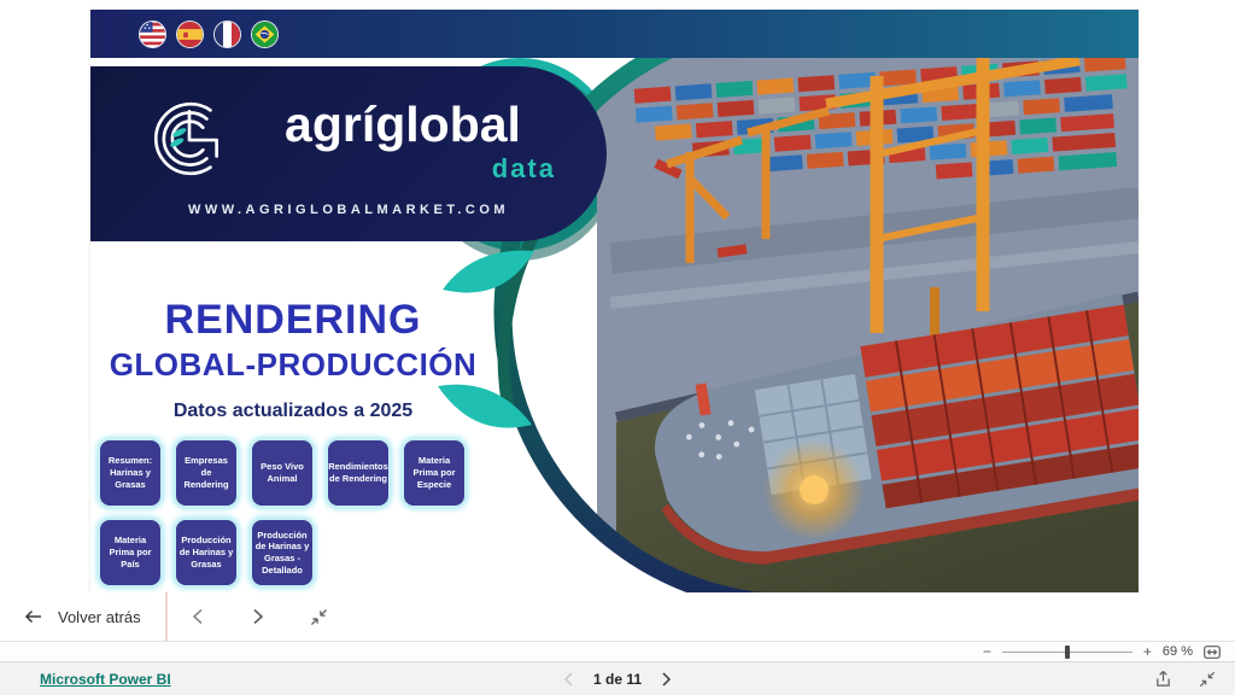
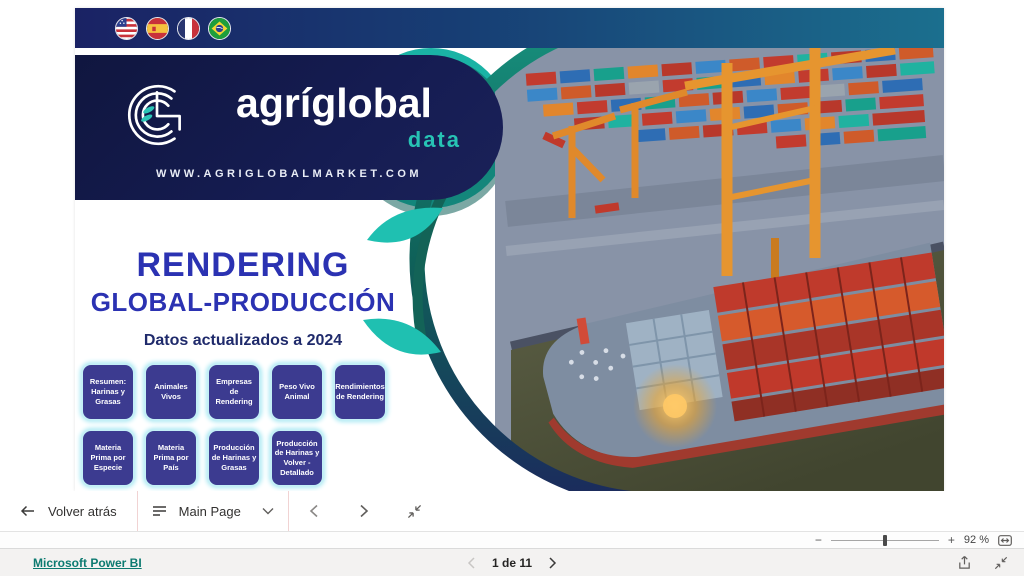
  agríglobal
  data
  WWW.AGRIGLOBALMARKET.COM
  RENDERING
  GLOBAL-PRODUCCIÓN
- Datos actualizados a 2025
+ Datos actualizados a 2024
  Resumen: Harinas y Grasas
+ Animales Vivos
  Empresas de Rendering
  Peso Vivo Animal
  Rendimientos de Rendering
  Materia Prima por Especie
  Materia Prima por País
  Producción de Harinas y Grasas
- Producción de Harinas y Grasas - Detallado
+ Producción de Harinas y Volver - Detallado
  Volver atrás
+ Main Page
  −
  +
- 69 %
+ 92 %
  Microsoft Power BI
  1 de 11
